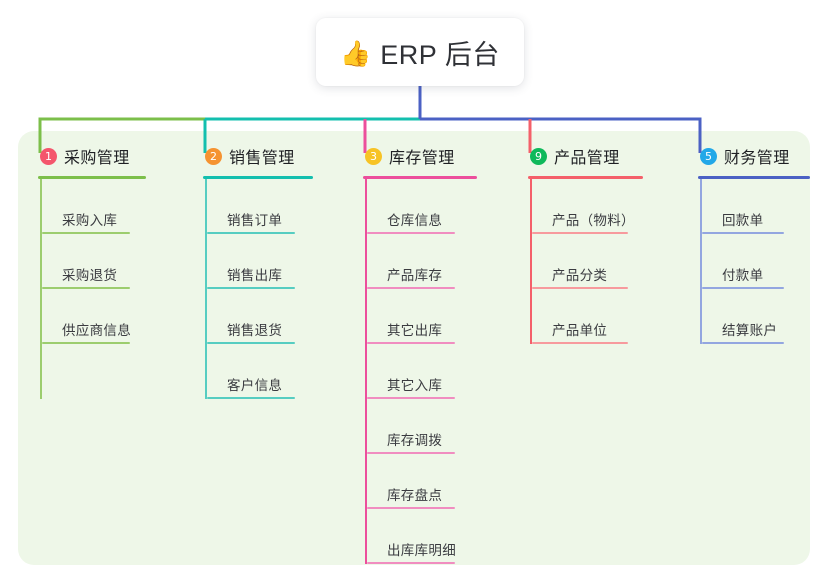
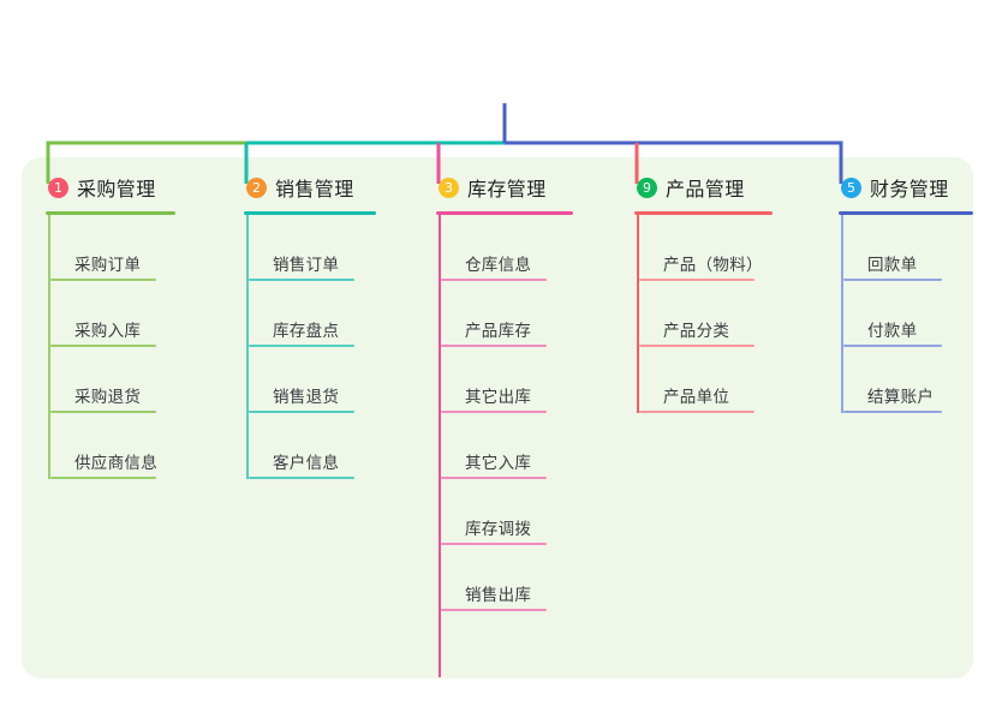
- 👍
- ERP 后台
  1
  采购管理
+ 采购订单
  采购入库
  采购退货
  供应商信息
  2
  销售管理
  销售订单
- 销售出库
+ 库存盘点
  销售退货
  客户信息
  3
  库存管理
  仓库信息
  产品库存
  其它出库
  其它入库
  库存调拨
- 库存盘点
+ 销售出库
- 出库库明细
  9
  产品管理
  产品（物料）
  产品分类
  产品单位
  5
  财务管理
  回款单
  付款单
  结算账户
